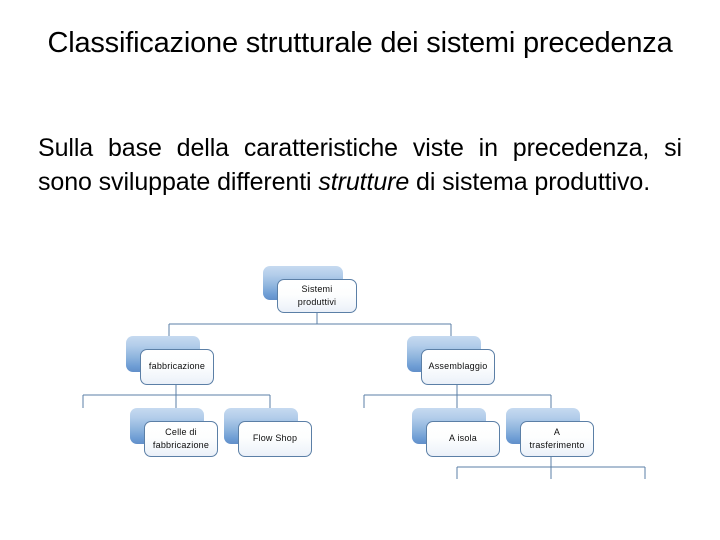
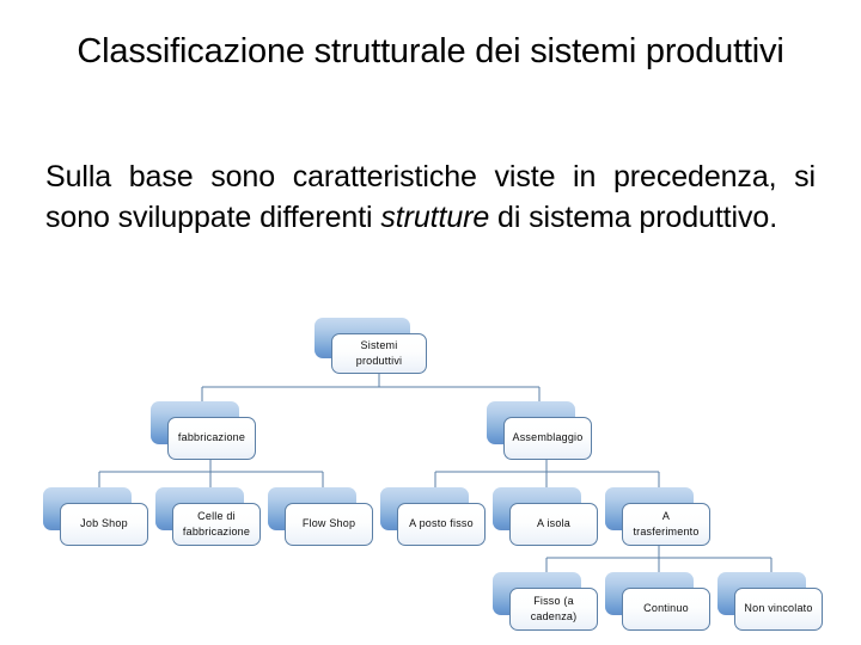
- Classificazione strutturale dei sistemi precedenza
+ Classificazione strutturale dei sistemi produttivi
- Sulla base della caratteristiche viste in precedenza, si sono sviluppate differenti strutture di sistema produttivo.
+ Sulla base sono caratteristiche viste in precedenza, si sono sviluppate differenti strutture di sistema produttivo.
  Sistemi
  produttivi
  fabbricazione
  Assemblaggio
+ Job Shop
  Celle di
  fabbricazione
  Flow Shop
+ A posto fisso
  A isola
  A
  trasferimento
+ Fisso (a
+ cadenza)
+ Continuo
+ Non vincolato
